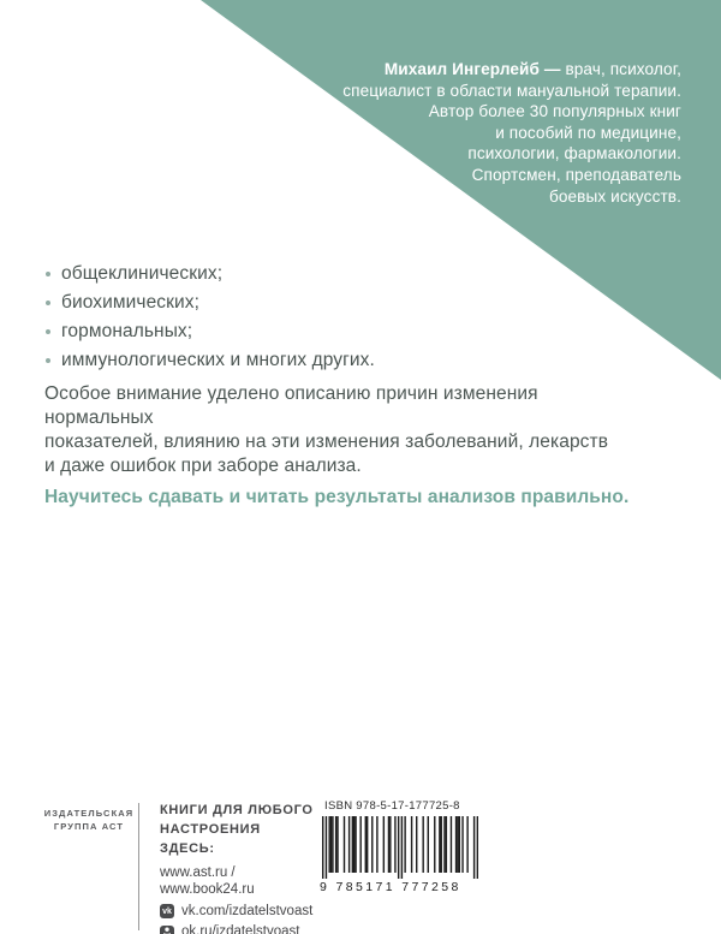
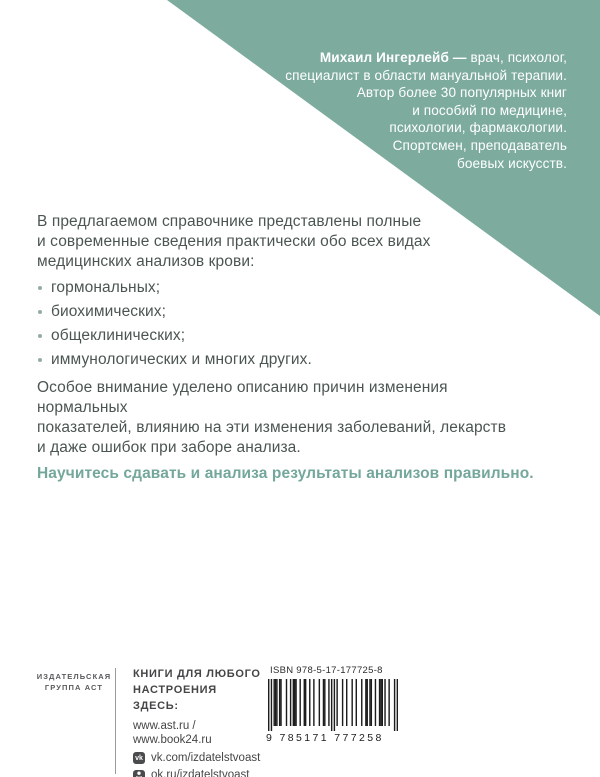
  Михаил Ингерлейб — врач, психолог,
  специалист в области мануальной терапии.
  Автор более 30 популярных книг
  и пособий по медицине,
  психологии, фармакологии.
  Спортсмен, преподаватель
  боевых искусств.
+ В предлагаемом справочнике представлены полные
+ и современные сведения практически обо всех видах
+ медицинских анализов крови:
- общеклинических;
+ гормональных;
  биохимических;
- гормональных;
+ общеклинических;
  иммунологических и многих других.
  Особое внимание уделено описанию причин изменения нормальных
  показателей, влиянию на эти изменения заболеваний, лекарств
  и даже ошибок при заборе анализа.
- Научитесь сдавать и читать результаты анализов правильно.
+ Научитесь сдавать и анализа результаты анализов правильно.
  ИЗДАТЕЛЬСКАЯ
  ГРУППА АСТ
  КНИГИ ДЛЯ ЛЮБОГО
  НАСТРОЕНИЯ ЗДЕСЬ:
  www.ast.ru / www.book24.ru
  vk.com/izdatelstvoast
  ok.ru/izdatelstvoast
  ISBN 978-5-17-177725-8
  9 785171 777258
